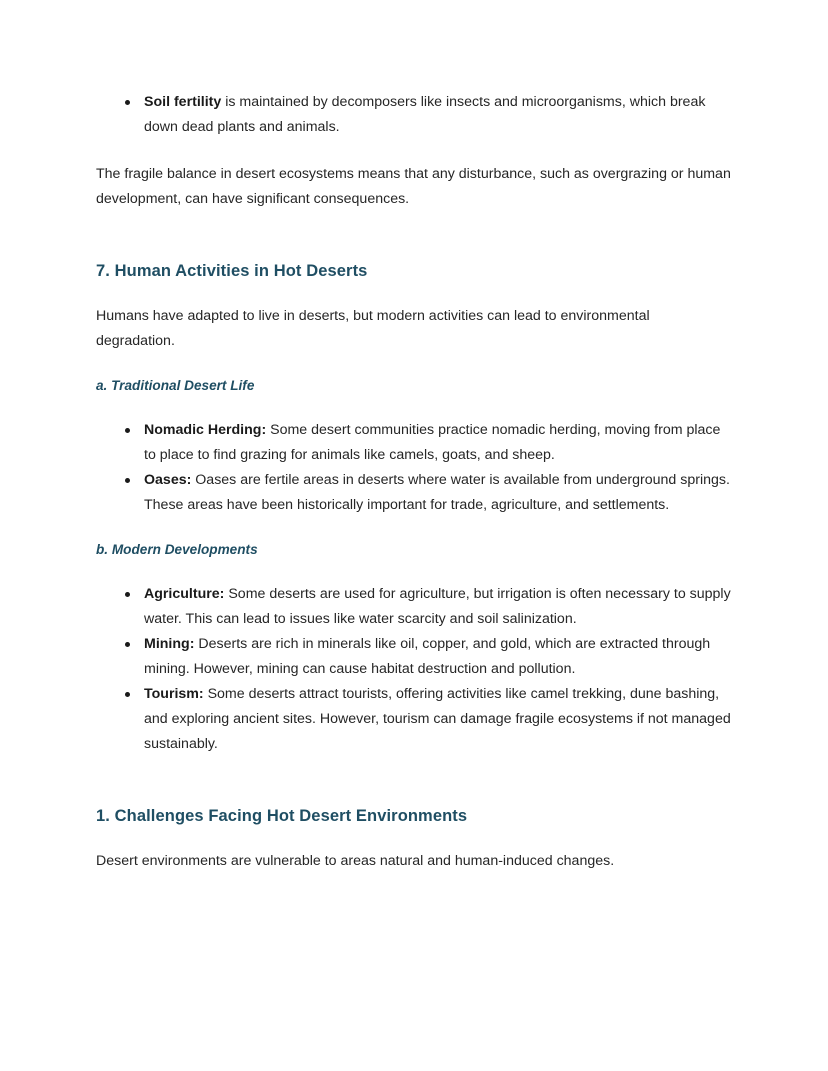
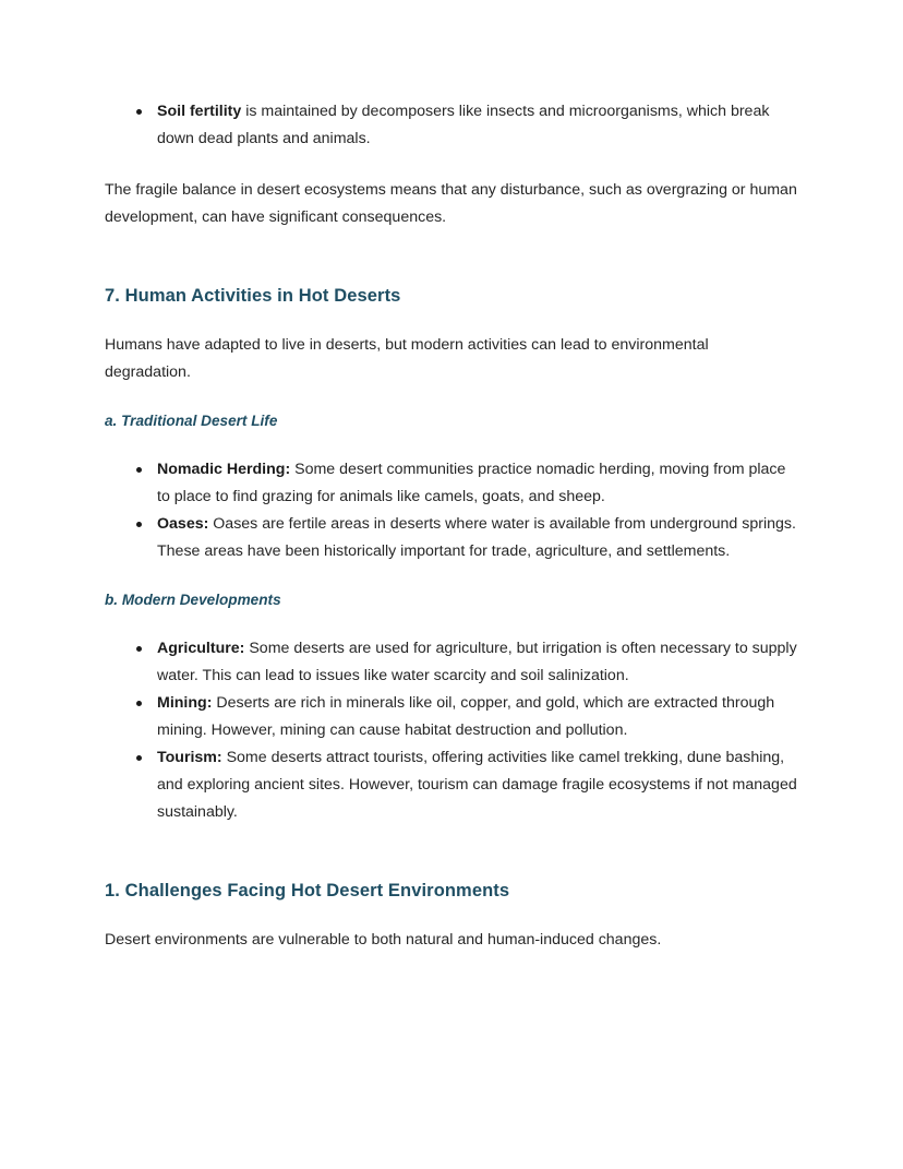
  Soil fertility is maintained by decomposers like insects and microorganisms, which break down dead plants and animals.
  The fragile balance in desert ecosystems means that any disturbance, such as overgrazing or human development, can have significant consequences.
  7. Human Activities in Hot Deserts
  Humans have adapted to live in deserts, but modern activities can lead to environmental degradation.
  a. Traditional Desert Life
  Nomadic Herding: Some desert communities practice nomadic herding, moving from place to place to find grazing for animals like camels, goats, and sheep.
  Oases: Oases are fertile areas in deserts where water is available from underground springs. These areas have been historically important for trade, agriculture, and settlements.
  b. Modern Developments
  Agriculture: Some deserts are used for agriculture, but irrigation is often necessary to supply water. This can lead to issues like water scarcity and soil salinization.
  Mining: Deserts are rich in minerals like oil, copper, and gold, which are extracted through mining. However, mining can cause habitat destruction and pollution.
  Tourism: Some deserts attract tourists, offering activities like camel trekking, dune bashing, and exploring ancient sites. However, tourism can damage fragile ecosystems if not managed sustainably.
  1. Challenges Facing Hot Desert Environments
- Desert environments are vulnerable to areas natural and human-induced changes.
+ Desert environments are vulnerable to both natural and human-induced changes.
